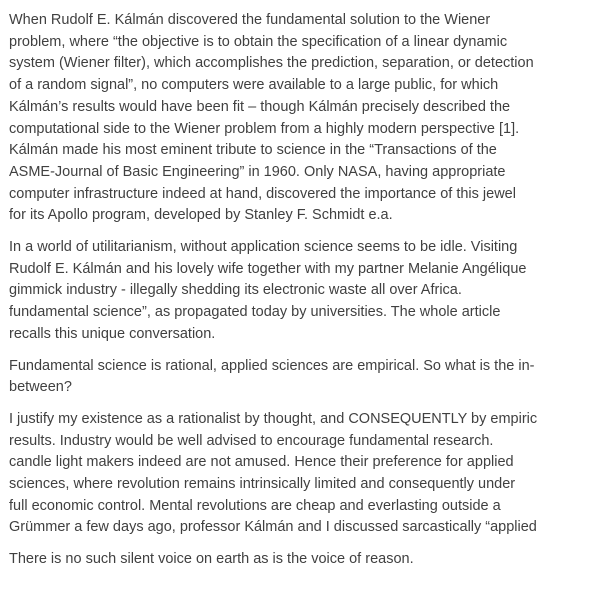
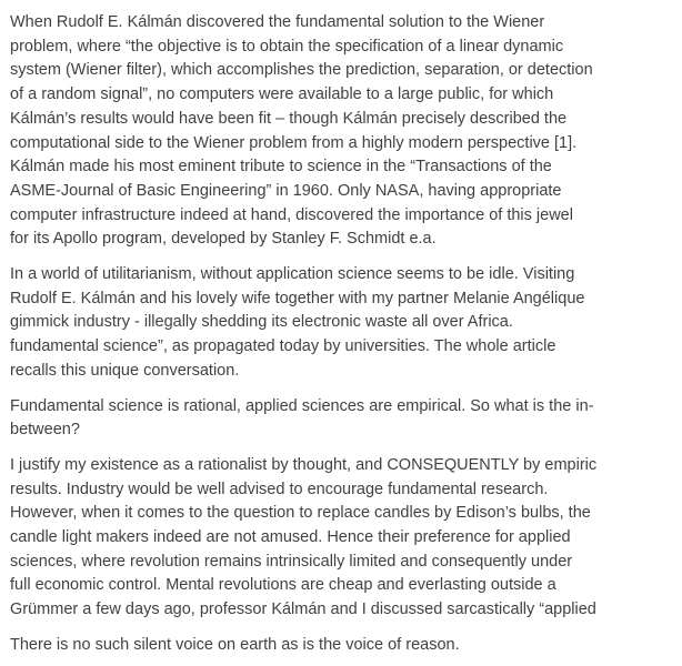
  When Rudolf E. Kálmán discovered the fundamental solution to the Wiener
  problem, where “the objective is to obtain the specification of a linear dynamic
  system (Wiener filter), which accomplishes the prediction, separation, or detection
  of a random signal”, no computers were available to a large public, for which
  Kálmán’s results would have been fit – though Kálmán precisely described the
  computational side to the Wiener problem from a highly modern perspective [1].
  Kálmán made his most eminent tribute to science in the “Transactions of the
  ASME-Journal of Basic Engineering” in 1960. Only NASA, having appropriate
  computer infrastructure indeed at hand, discovered the importance of this jewel
  for its Apollo program, developed by Stanley F. Schmidt e.a.
  In a world of utilitarianism, without application science seems to be idle. Visiting
  Rudolf E. Kálmán and his lovely wife together with my partner Melanie Angélique
  gimmick industry - illegally shedding its electronic waste all over Africa.
  fundamental science”, as propagated today by universities. The whole article
  recalls this unique conversation.
  Fundamental science is rational, applied sciences are empirical. So what is the in-
  between?
  I justify my existence as a rationalist by thought, and CONSEQUENTLY by empiric
  results. Industry would be well advised to encourage fundamental research.
+ However, when it comes to the question to replace candles by Edison’s bulbs, the
  candle light makers indeed are not amused. Hence their preference for applied
  sciences, where revolution remains intrinsically limited and consequently under
  full economic control. Mental revolutions are cheap and everlasting outside a
  Grümmer a few days ago, professor Kálmán and I discussed sarcastically “applied
  There is no such silent voice on earth as is the voice of reason.
